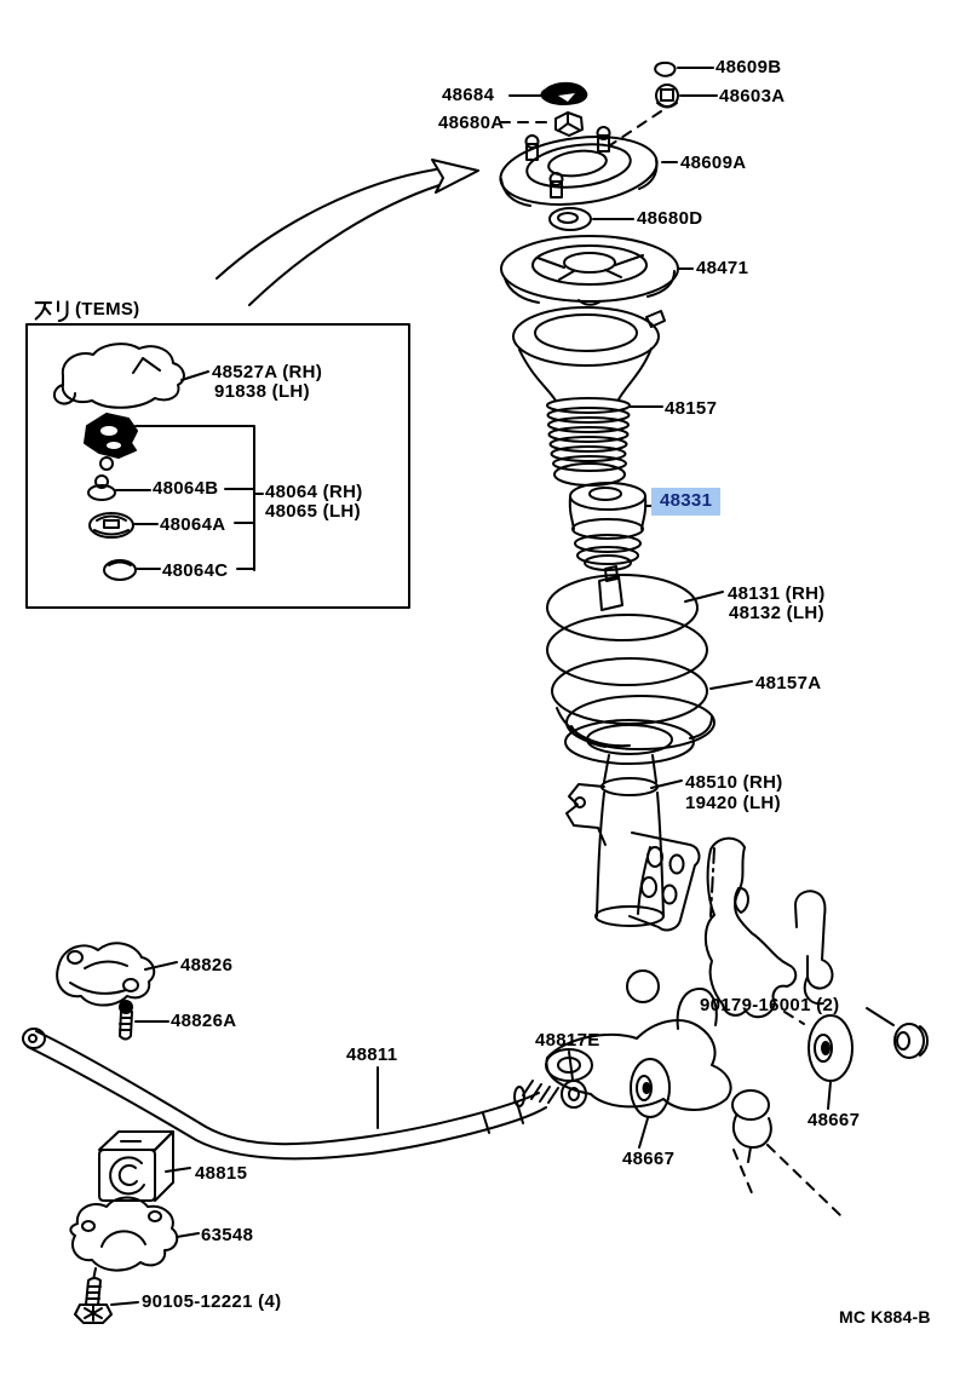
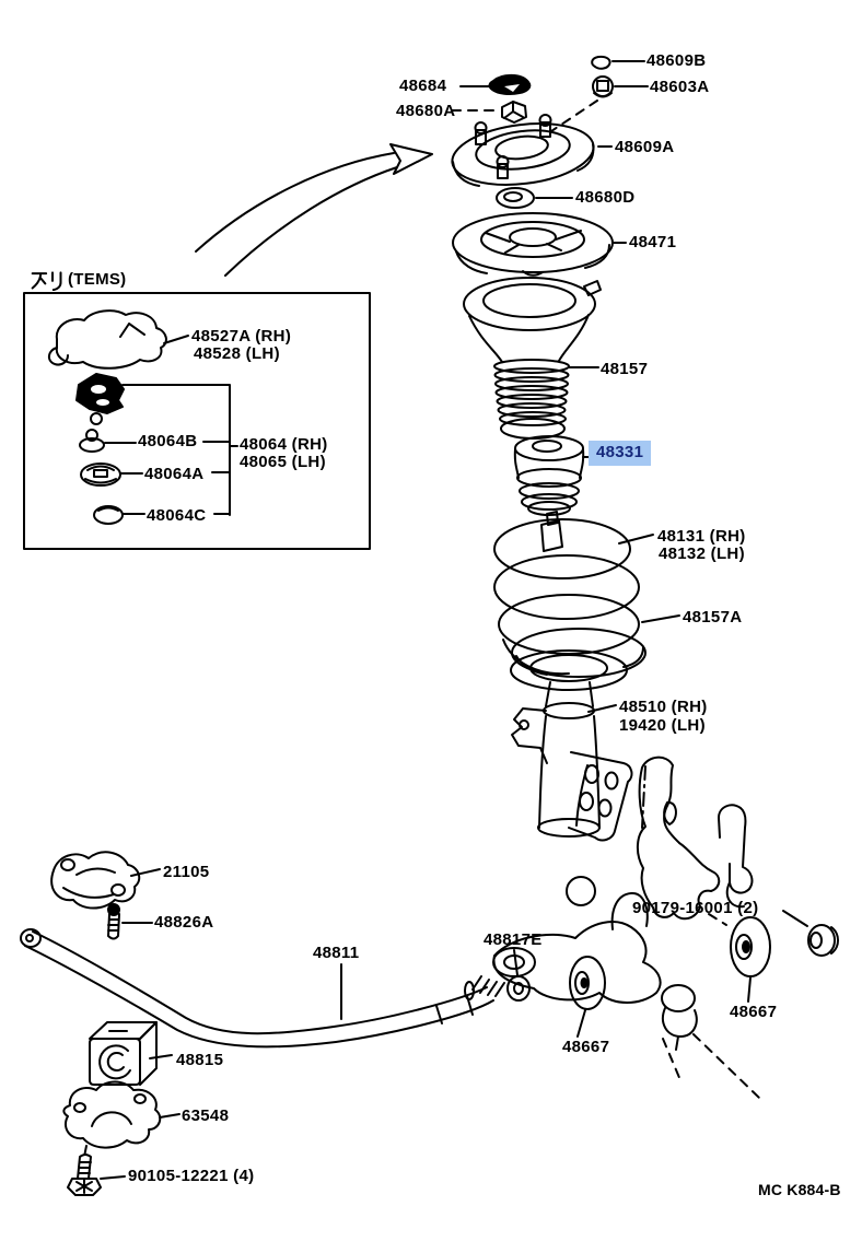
  48609B
  48684
  48603A
  48680A
  48609A
  48680D
  48471
  (TEMS)
  48527A (RH)
- 91838 (LH)
+ 48528 (LH)
  48064B
  48064 (RH)
  48065 (LH)
  48064A
  48064C
  48157
  48331
  48131 (RH)
  48132 (LH)
  48157A
  48510 (RH)
  19420 (LH)
- 48826
+ 21105
  48826A
  48811
  48817E
  90179-16001 (2)
  48667
  48667
  48815
  63548
  90105-12221 (4)
  MC K884-B
